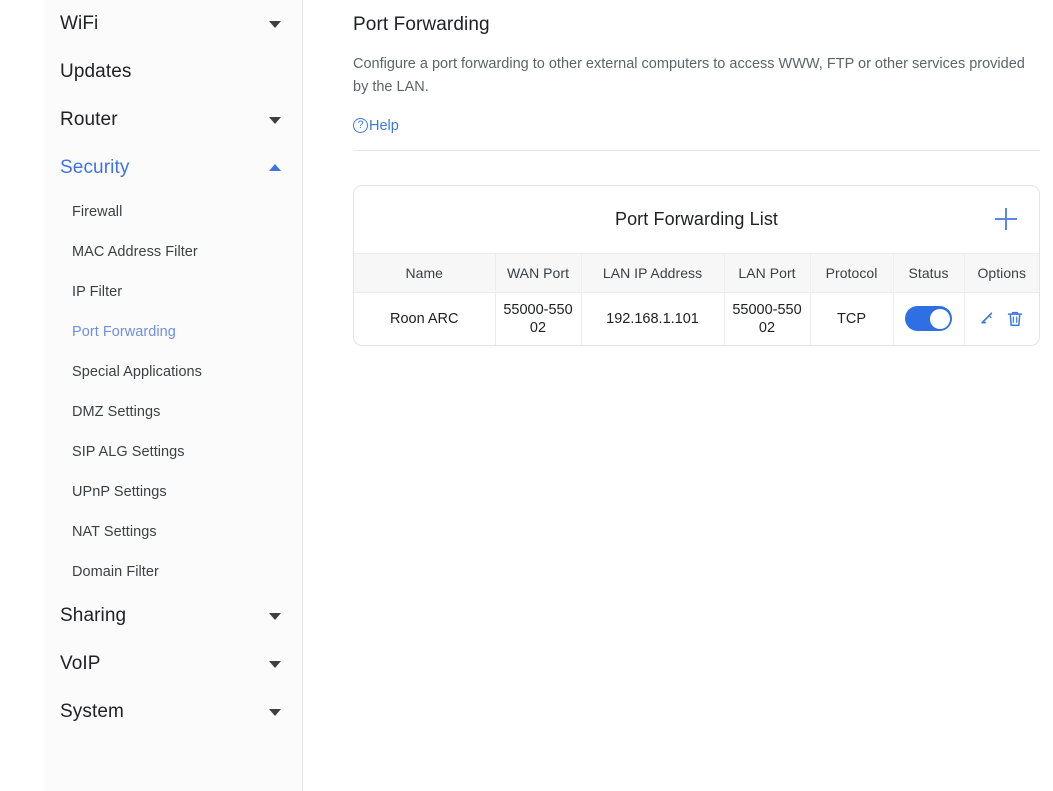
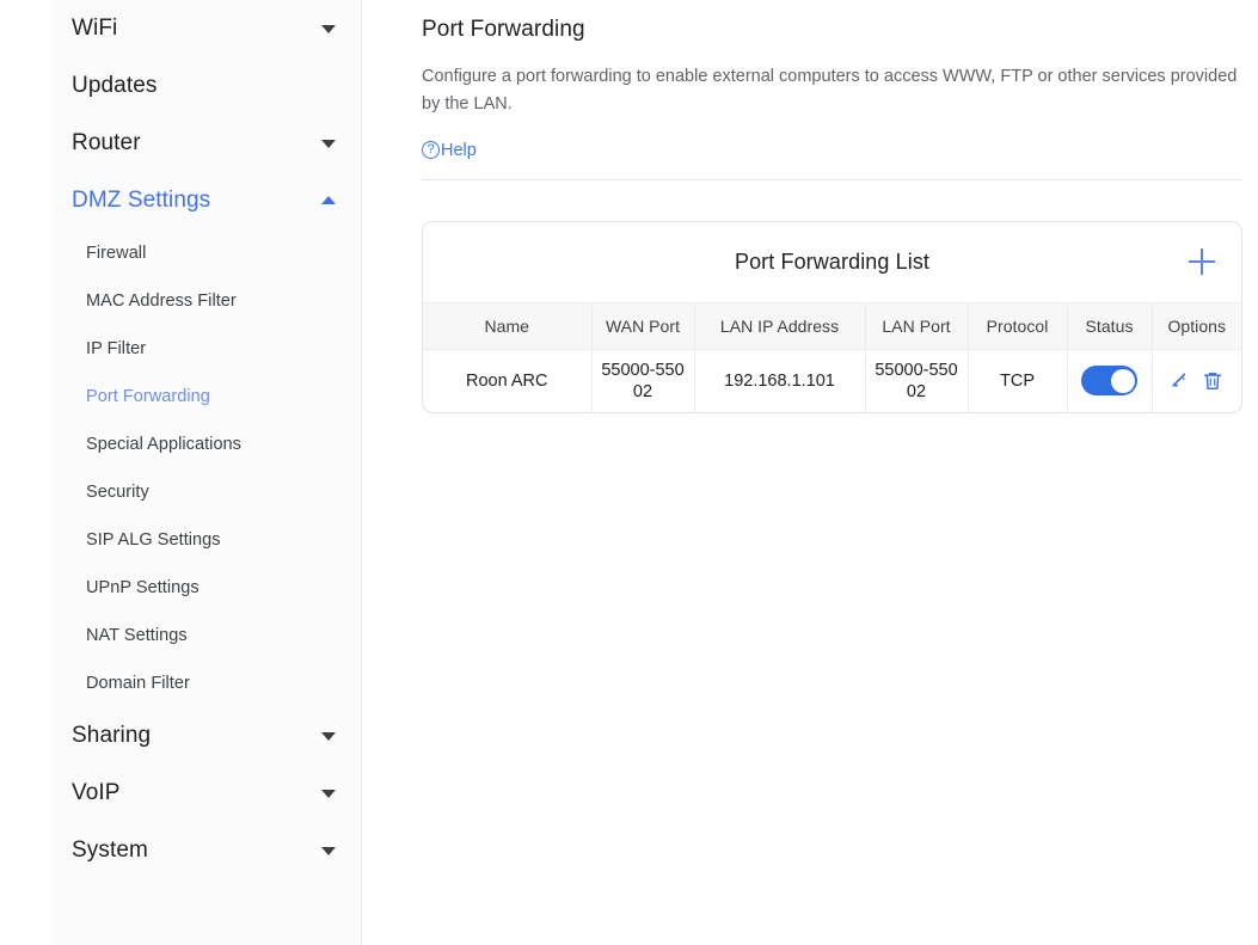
  WiFi
  Updates
  Router
- Security
+ DMZ Settings
  Firewall
  MAC Address Filter
  IP Filter
  Port Forwarding
  Special Applications
- DMZ Settings
+ Security
  SIP ALG Settings
  UPnP Settings
  NAT Settings
  Domain Filter
  Sharing
  VoIP
  System
  Port Forwarding
- Configure a port forwarding to other external computers to access WWW, FTP or other services provided by the LAN.
+ Configure a port forwarding to enable external computers to access WWW, FTP or other services provided by the LAN.
  ?
  Help
  Port Forwarding List
  Name	WAN Port	LAN IP Address	LAN Port	Protocol	Status	Options
  Roon ARC	55000-55002	192.168.1.101	55000-55002	TCP
